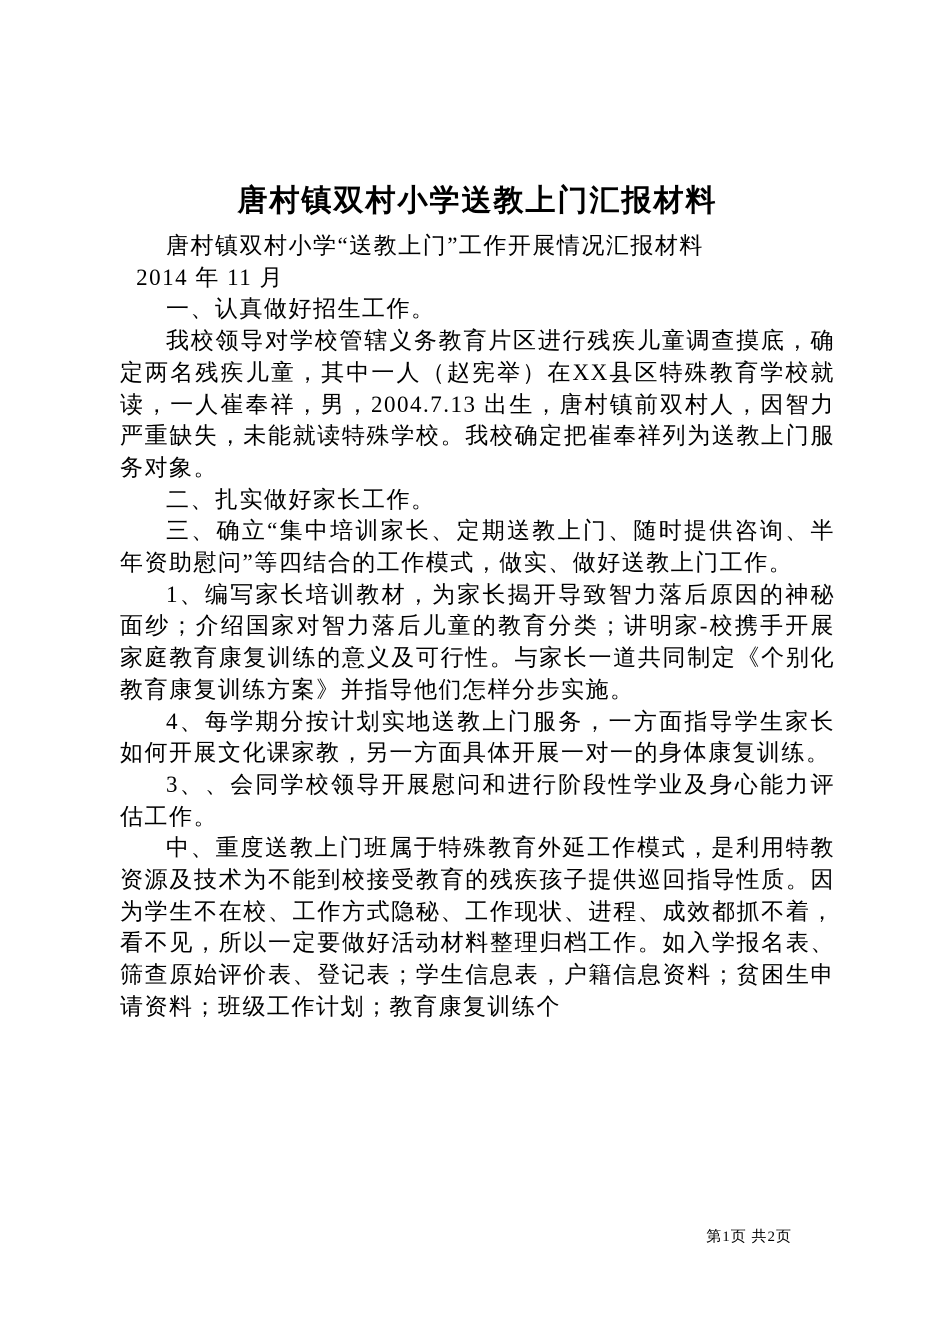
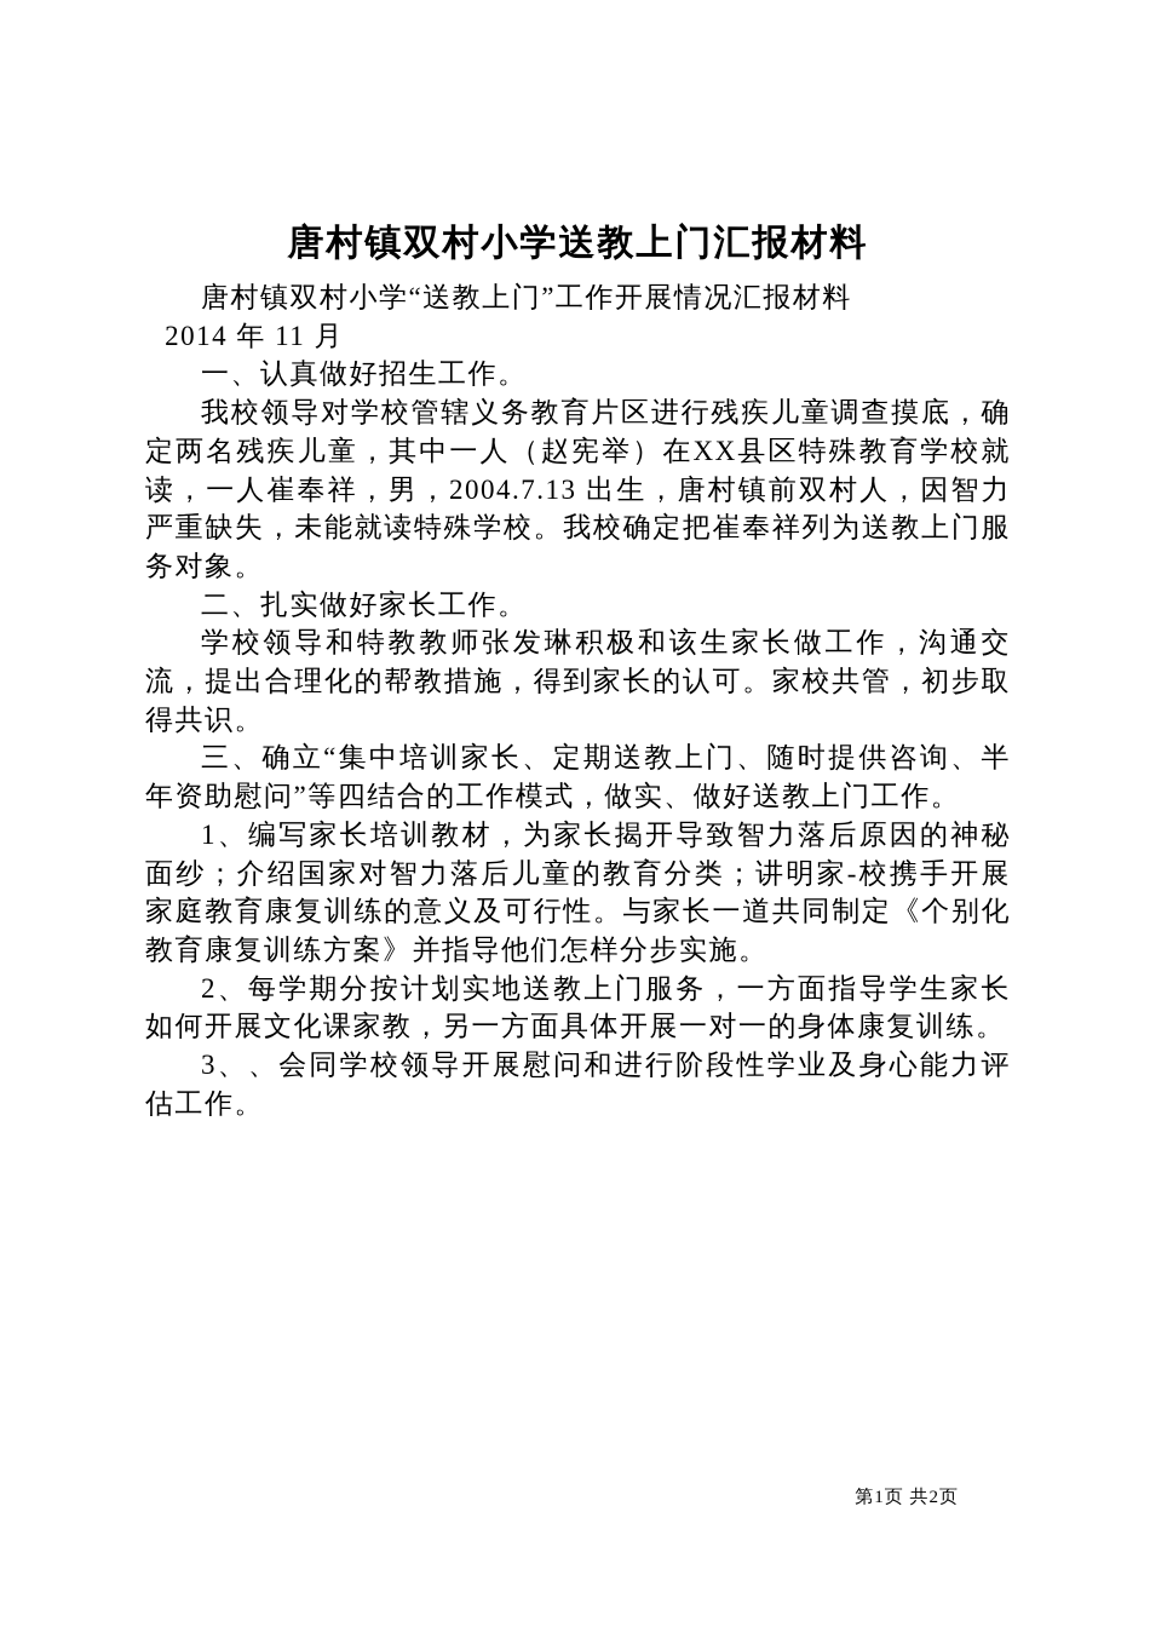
  唐村镇双村小学送教上门汇报材料
  唐村镇双村小学“送教上门”工作开展情况汇报材料
  2014 年 11 月
  一、认真做好招生工作。
  我校领导对学校管辖义务教育片区进行残疾儿童调查摸底，确定两名残疾儿童，其中一人（赵宪举）在XX县区特殊教育学校就读，一人崔奉祥，男，2004.7.13 出生，唐村镇前双村人，因智力严重缺失，未能就读特殊学校。我校确定把崔奉祥列为送教上门服务对象。
  二、扎实做好家长工作。
+ 学校领导和特教教师张发琳积极和该生家长做工作，沟通交流，提出合理化的帮教措施，得到家长的认可。家校共管，初步取得共识。
  三、确立“集中培训家长、定期送教上门、随时提供咨询、半年资助慰问”等四结合的工作模式，做实、做好送教上门工作。
  1、编写家长培训教材，为家长揭开导致智力落后原因的神秘面纱；介绍国家对智力落后儿童的教育分类；讲明家-校携手开展家庭教育康复训练的意义及可行性。与家长一道共同制定《个别化教育康复训练方案》并指导他们怎样分步实施。
- 4、每学期分按计划实地送教上门服务，一方面指导学生家长如何开展文化课家教，另一方面具体开展一对一的身体康复训练。
+ 2、每学期分按计划实地送教上门服务，一方面指导学生家长如何开展文化课家教，另一方面具体开展一对一的身体康复训练。
  3、、会同学校领导开展慰问和进行阶段性学业及身心能力评估工作。
- 中、重度送教上门班属于特殊教育外延工作模式，是利用特教资源及技术为不能到校接受教育的残疾孩子提供巡回指导性质。因为学生不在校、工作方式隐秘、工作现状、进程、成效都抓不着，看不见，所以一定要做好活动材料整理归档工作。如入学报名表、筛查原始评价表、登记表；学生信息表，户籍信息资料；贫困生申请资料；班级工作计划；教育康复训练个
  第1页 共2页
